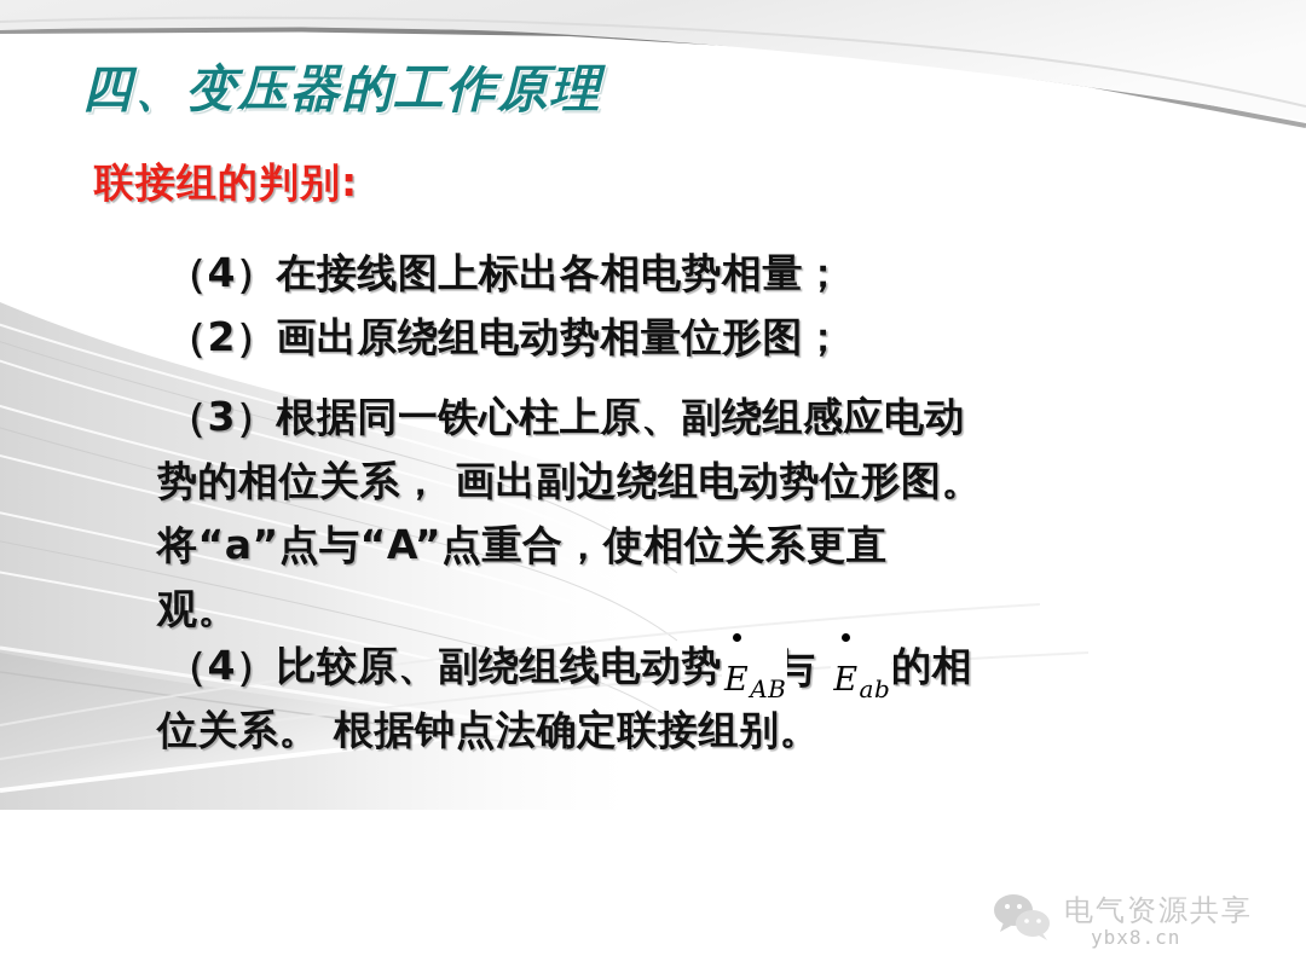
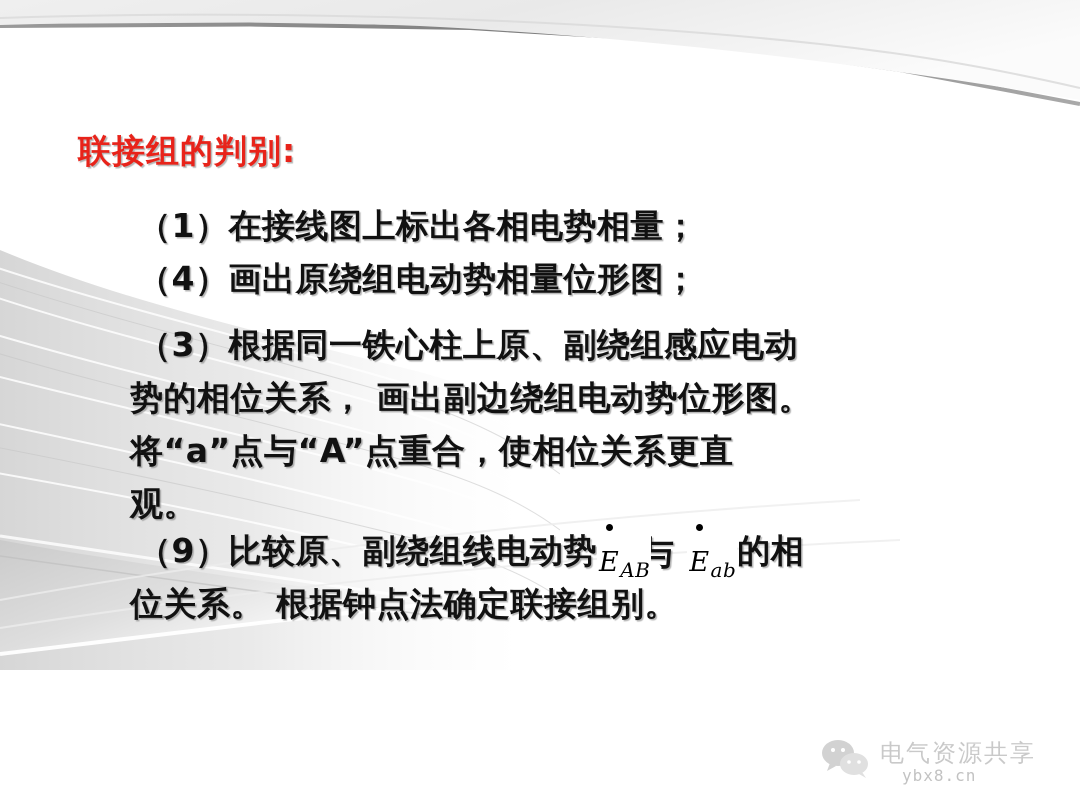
- 四、变压器的工作原理
  联接组的判别:
- （4）在接线图上标出各相电势相量；
+ （1）在接线图上标出各相电势相量；
- （2）画出原绕组电动势相量位形图；
+ （4）画出原绕组电动势相量位形图；
  （3）根据同一铁心柱上原、副绕组感应电动
  势的相位关系， 画出副边绕组电动势位形图。
  将“a”点与“A”点重合，使相位关系更直
  观。
- （4）比较原、副绕组线电动势
+ （9）比较原、副绕组线电动势
  与
  EAB Eab的相
  位关系。 根据钟点法确定联接组别。
  电气资源共享
  ybx8.cn
